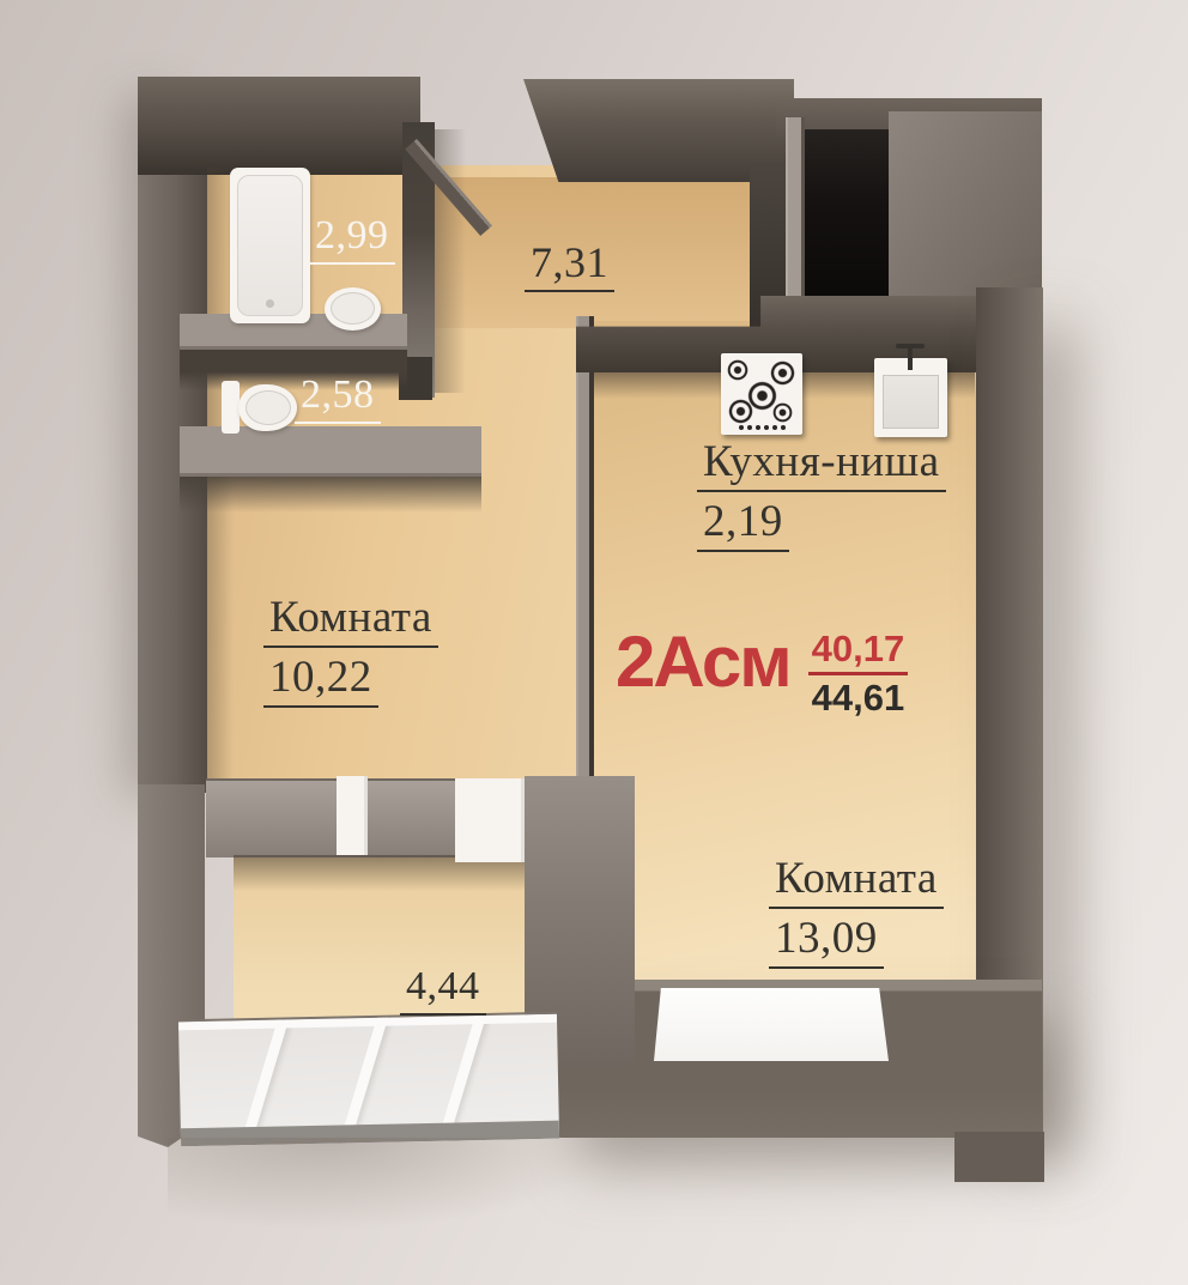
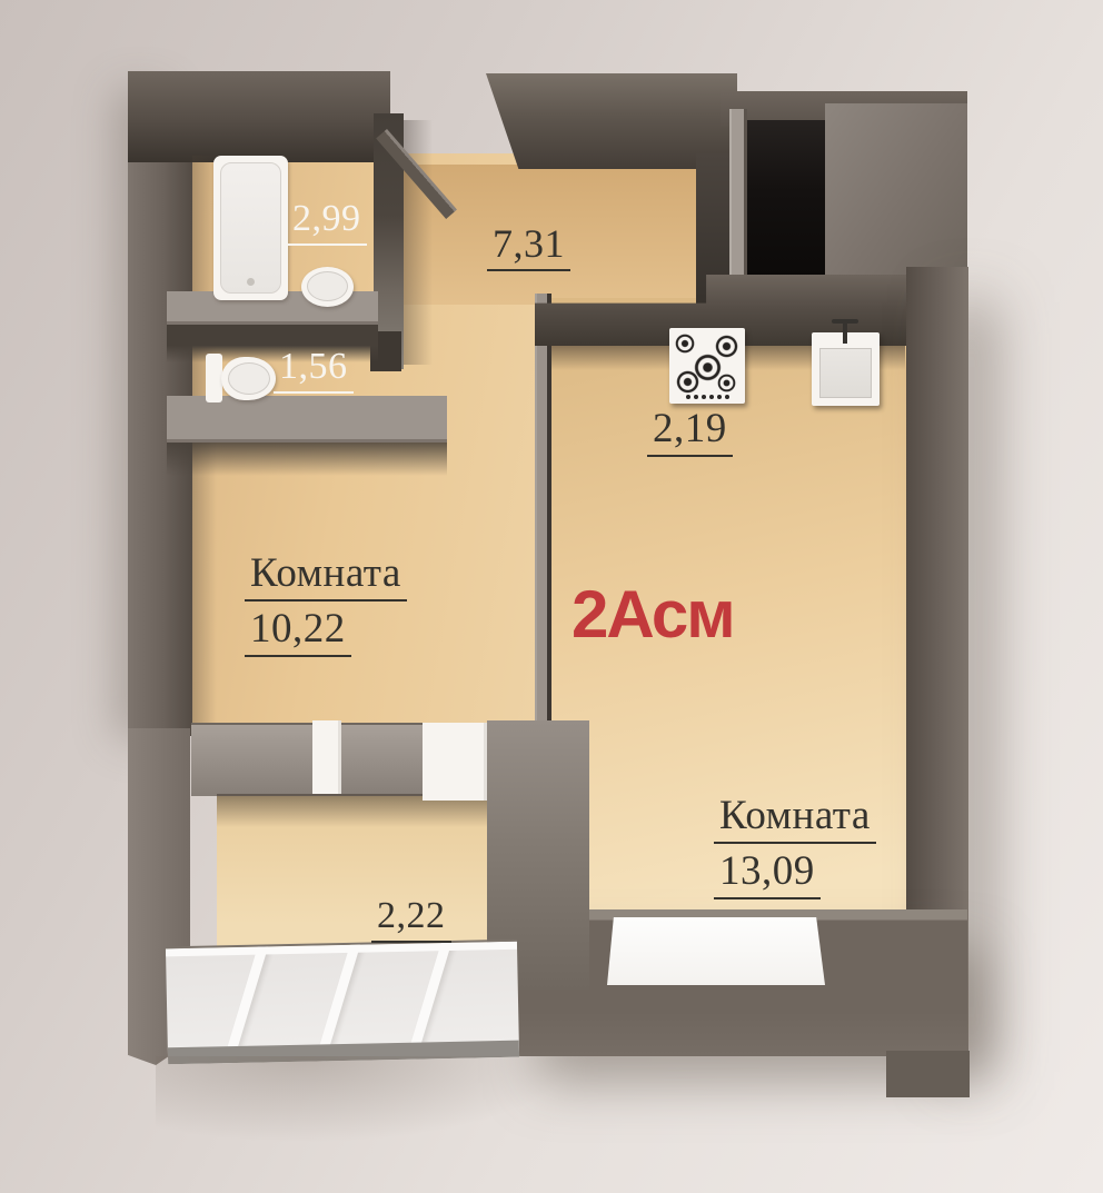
  2,99
- 2,58
+ 1,56
  7,31
- Кухня-ниша
  2,19
  Комната
  10,22
  Комната
  13,09
- 4,44
+ 2,22
  2Асм
- 40,17
- 44,61
